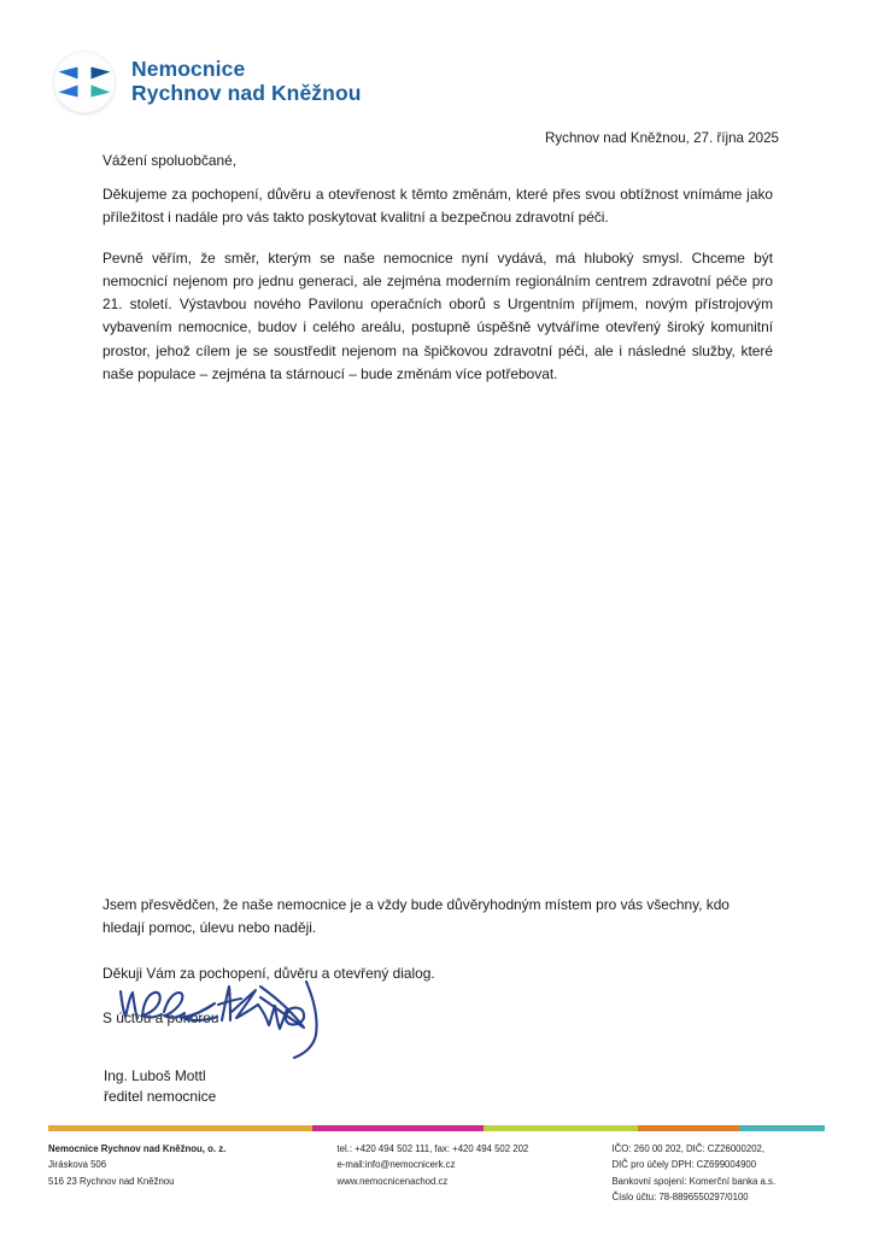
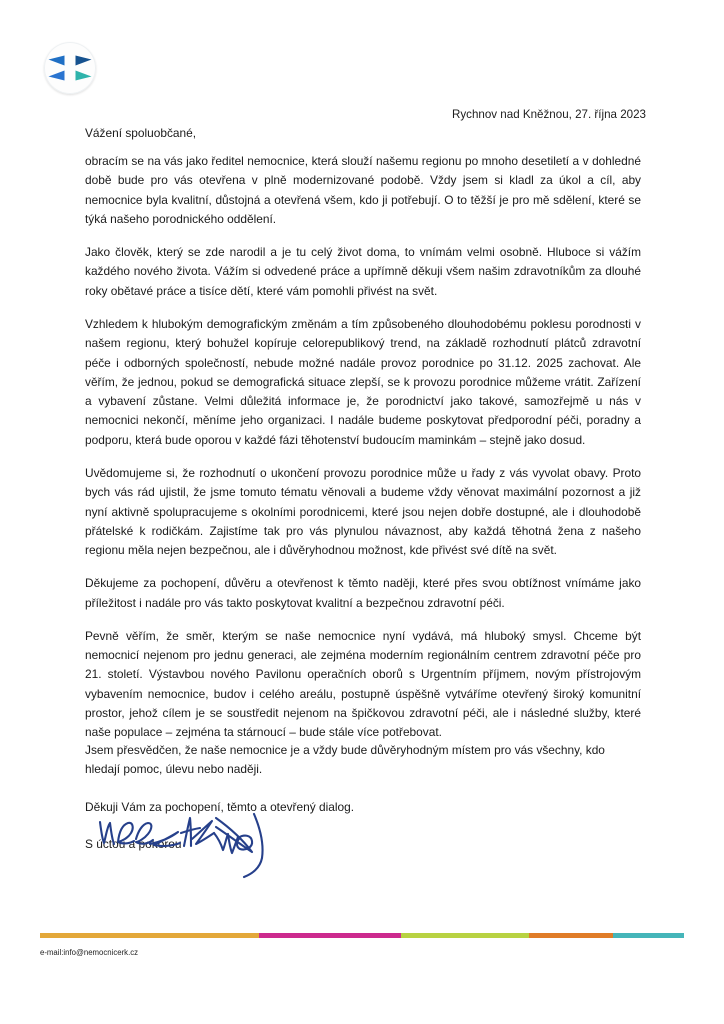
- Nemocnice
- Rychnov nad Kněžnou
- Rychnov nad Kněžnou, 27. října 2025
+ Rychnov nad Kněžnou, 27. října 2023
  Vážení spoluobčané,
+ obracím se na vás jako ředitel nemocnice, která slouží našemu regionu po mnoho desetiletí a v dohledné době bude pro vás otevřena v plně modernizované podobě. Vždy jsem si kladl za úkol a cíl, aby nemocnice byla kvalitní, důstojná a otevřená všem, kdo ji potřebují. O to těžší je pro mě sdělení, které se týká našeho porodnického oddělení.
+ Jako člověk, který se zde narodil a je tu celý život doma, to vnímám velmi osobně. Hluboce si vážím každého nového života. Vážím si odvedené práce a upřímně děkuji všem našim zdravotníkům za dlouhé roky obětavé práce a tisíce dětí, které vám pomohli přivést na svět.
+ Vzhledem k hlubokým demografickým změnám a tím způsobeného dlouhodobému poklesu porodnosti v našem regionu, který bohužel kopíruje celorepublikový trend, na základě rozhodnutí plátců zdravotní péče i odborných společností, nebude možné nadále provoz porodnice po 31.12. 2025 zachovat. Ale věřím, že jednou, pokud se demografická situace zlepší, se k provozu porodnice můžeme vrátit. Zařízení a vybavení zůstane. Velmi důležitá informace je, že porodnictví jako takové, samozřejmě u nás v nemocnici nekončí, měníme jeho organizaci. I nadále budeme poskytovat předporodní péči, poradny a podporu, která bude oporou v každé fázi těhotenství budoucím maminkám – stejně jako dosud.
+ Uvědomujeme si, že rozhodnutí o ukončení provozu porodnice může u řady z vás vyvolat obavy. Proto bych vás rád ujistil, že jsme tomuto tématu věnovali a budeme vždy věnovat maximální pozornost a již nyní aktivně spolupracujeme s okolními porodnicemi, které jsou nejen dobře dostupné, ale i dlouhodobě přátelské k rodičkám. Zajistíme tak pro vás plynulou návaznost, aby každá těhotná žena z našeho regionu měla nejen bezpečnou, ale i důvěryhodnou možnost, kde přivést své dítě na svět.
- Děkujeme za pochopení, důvěru a otevřenost k těmto změnám, které přes svou obtížnost vnímáme jako příležitost i nadále pro vás takto poskytovat kvalitní a bezpečnou zdravotní péči.
+ Děkujeme za pochopení, důvěru a otevřenost k těmto naději, které přes svou obtížnost vnímáme jako příležitost i nadále pro vás takto poskytovat kvalitní a bezpečnou zdravotní péči.
- Pevně věřím, že směr, kterým se naše nemocnice nyní vydává, má hluboký smysl. Chceme být nemocnicí nejenom pro jednu generaci, ale zejména moderním regionálním centrem zdravotní péče pro 21. století. Výstavbou nového Pavilonu operačních oborů s Urgentním příjmem, novým přístrojovým vybavením nemocnice, budov i celého areálu, postupně úspěšně vytváříme otevřený široký komunitní prostor, jehož cílem je se soustředit nejenom na špičkovou zdravotní péči, ale i následné služby, které naše populace – zejména ta stárnoucí – bude změnám více potřebovat.
+ Pevně věřím, že směr, kterým se naše nemocnice nyní vydává, má hluboký smysl. Chceme být nemocnicí nejenom pro jednu generaci, ale zejména moderním regionálním centrem zdravotní péče pro 21. století. Výstavbou nového Pavilonu operačních oborů s Urgentním příjmem, novým přístrojovým vybavením nemocnice, budov i celého areálu, postupně úspěšně vytváříme otevřený široký komunitní prostor, jehož cílem je se soustředit nejenom na špičkovou zdravotní péči, ale i následné služby, které naše populace – zejména ta stárnoucí – bude stále více potřebovat.
  Jsem přesvědčen, že naše nemocnice je a vždy bude důvěryhodným místem pro vás všechny, kdo hledají pomoc, úlevu nebo naději.
- Děkuji Vám za pochopení, důvěru a otevřený dialog.
+ Děkuji Vám za pochopení, těmto a otevřený dialog.
  S úcto aooro
- Ing. Luboš Mottl
- ředitel nemocnice
- Nemocnice Rychnov nad Kněžnou, o. z.
- Jiráskova 506
- 516 23 Rychnov nad Kněžnou
- tel.: +420 494 502 111, fax: +420 494 502 202
  e-mail:info@nemocnicerk.cz
- www.nemocnicenachod.cz
- IČO: 260 00 202, DIČ: CZ26000202,
- DIČ pro účely DPH: CZ699004900
- Bankovní spojení: Komerční banka a.s.
- Číslo účtu: 78-8896550297/0100
